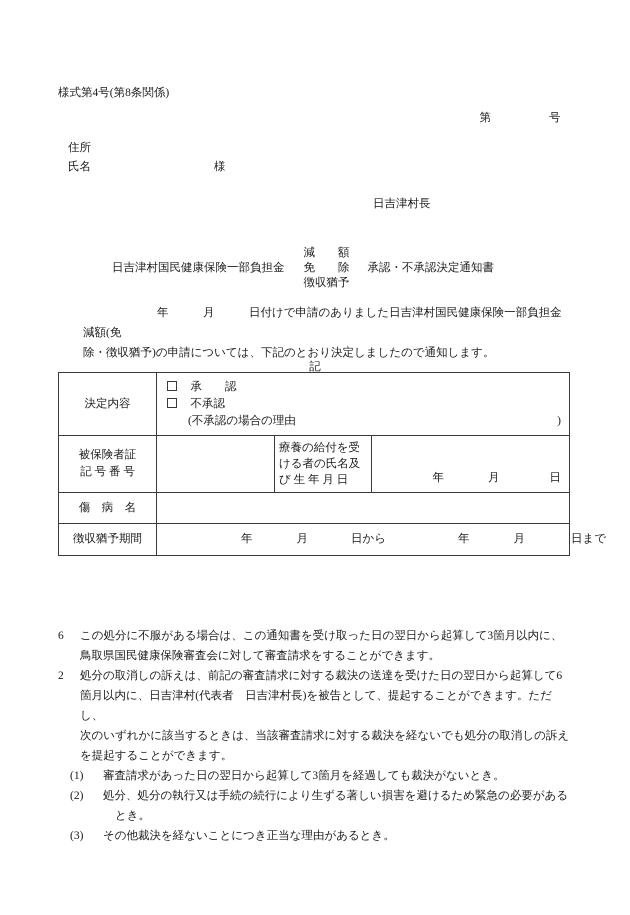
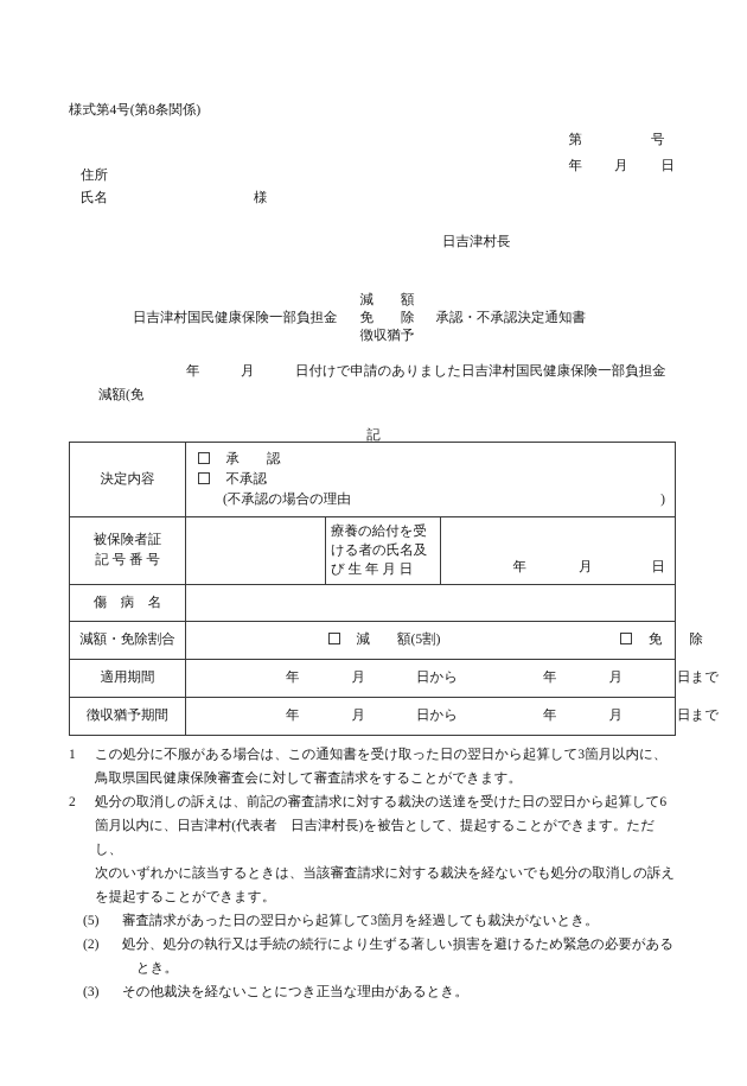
  様式第4号(第8条関係)
  第 号
+ 年 月 日
  住所
  氏名
  様
  日吉津村長
  日吉津村国民健康保険一部負担金
  減 額
  免 除
  徴収猶予
  承認・不承認決定通知書
  年 月 日付けで申請のありました日吉津村国民健康保険一部負担金減額(免
- 除・徴収猶予)の申請については、下記のとおり決定しましたので通知します。
  記
  決定内容	承 認 不承認 (不承認の場合の理由 )
  被保険者証 記 号 番 号		療養の給付を受 ける者の氏名及 び 生 年 月 日	年 月 日
  傷 病 名
+ 減額・免除割合	減 額(5割) 免 除
+ 適用期間	年 月 日から 年 月 日まで
  徴収猶予期間	年 月 日から 年 月 日まで
- 6
+ 1
  この処分に不服がある場合は、この通知書を受け取った日の翌日から起算して3箇月以内に、
  鳥取県国民健康保険審査会に対して審査請求をすることができます。
  2
  処分の取消しの訴えは、前記の審査請求に対する裁決の送達を受けた日の翌日から起算して6
  箇月以内に、日吉津村(代表者 日吉津村長)を被告として、提起することができます。ただし、
  次のいずれかに該当するときは、当該審査請求に対する裁決を経ないでも処分の取消しの訴え
  を提起することができます。
- (1)
+ (5)
  審査請求があった日の翌日から起算して3箇月を経過しても裁決がないとき。
  (2)
  処分、処分の執行又は手続の続行により生ずる著しい損害を避けるため緊急の必要がある
  とき。
  (3)
  その他裁決を経ないことにつき正当な理由があるとき。
